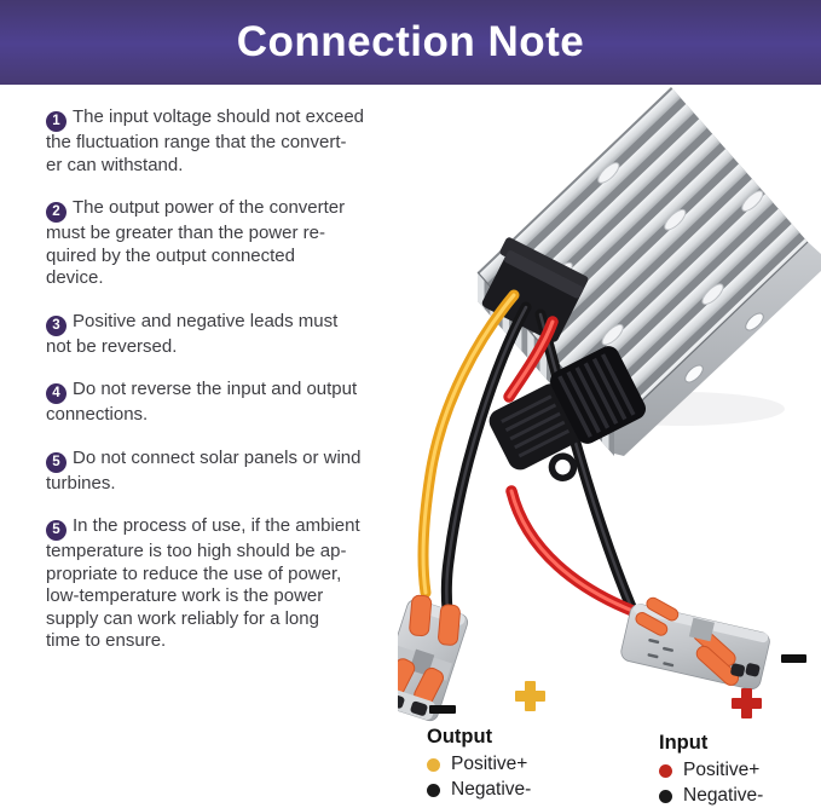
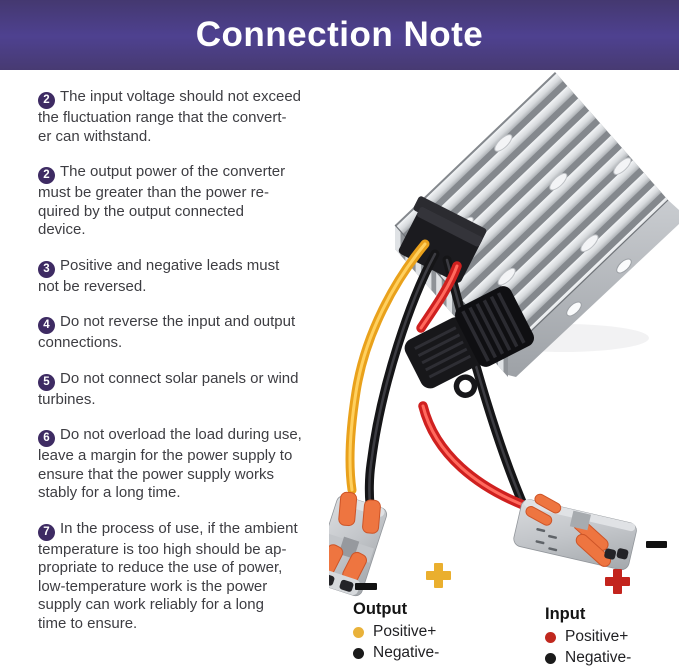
  Connection Note
- 1 The input voltage should not exceed
+ 2 The input voltage should not exceed
  the fluctuation range that the convert-
  er can withstand.
  2 The output power of the converter
  must be greater than the power re-
  quired by the output connected
  device.
  3 Positive and negative leads must
  not be reversed.
  4 Do not reverse the input and output
  connections.
  5 Do not connect solar panels or wind
  turbines.
+ 6 Do not overload the load during use,
+ leave a margin for the power supply to
+ ensure that the power supply works
+ stably for a long time.
- 5 In the process of use, if the ambient
+ 7 In the process of use, if the ambient
  temperature is too high should be ap-
  propriate to reduce the use of power,
  low-temperature work is the power
  supply can work reliably for a long
  time to ensure.
  Output
  Positive+
  Negative-
  Input
  Positive+
  Negative-
